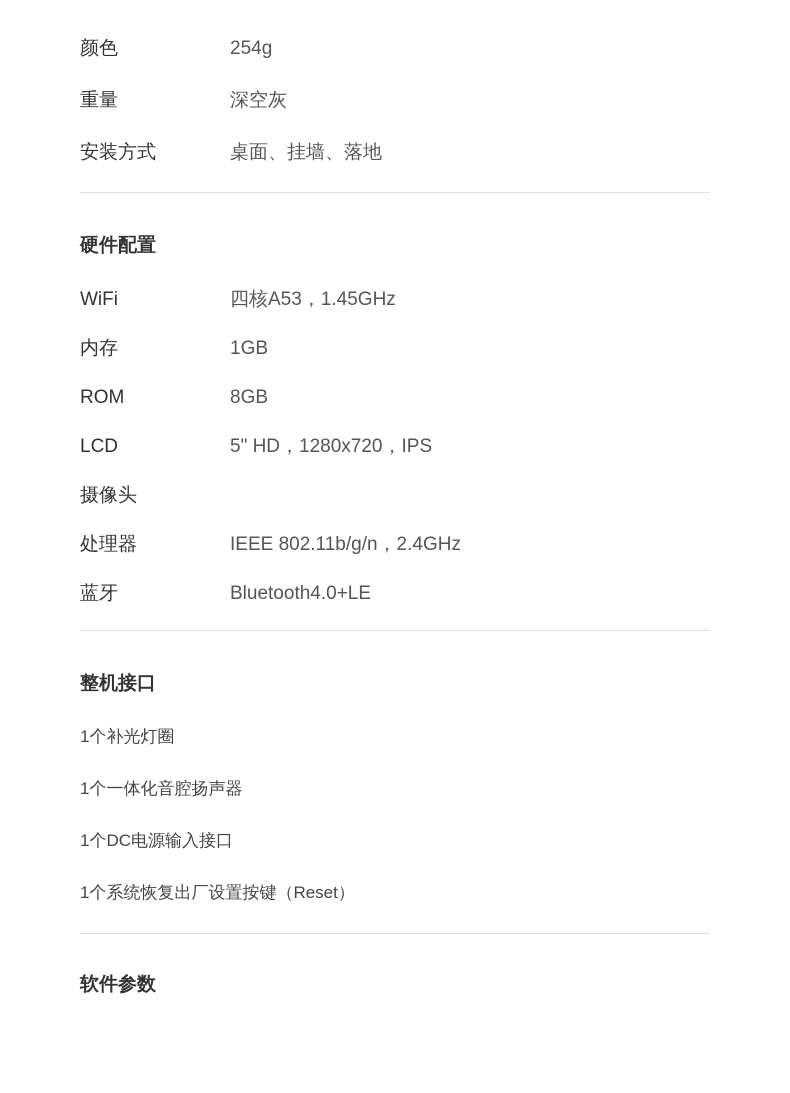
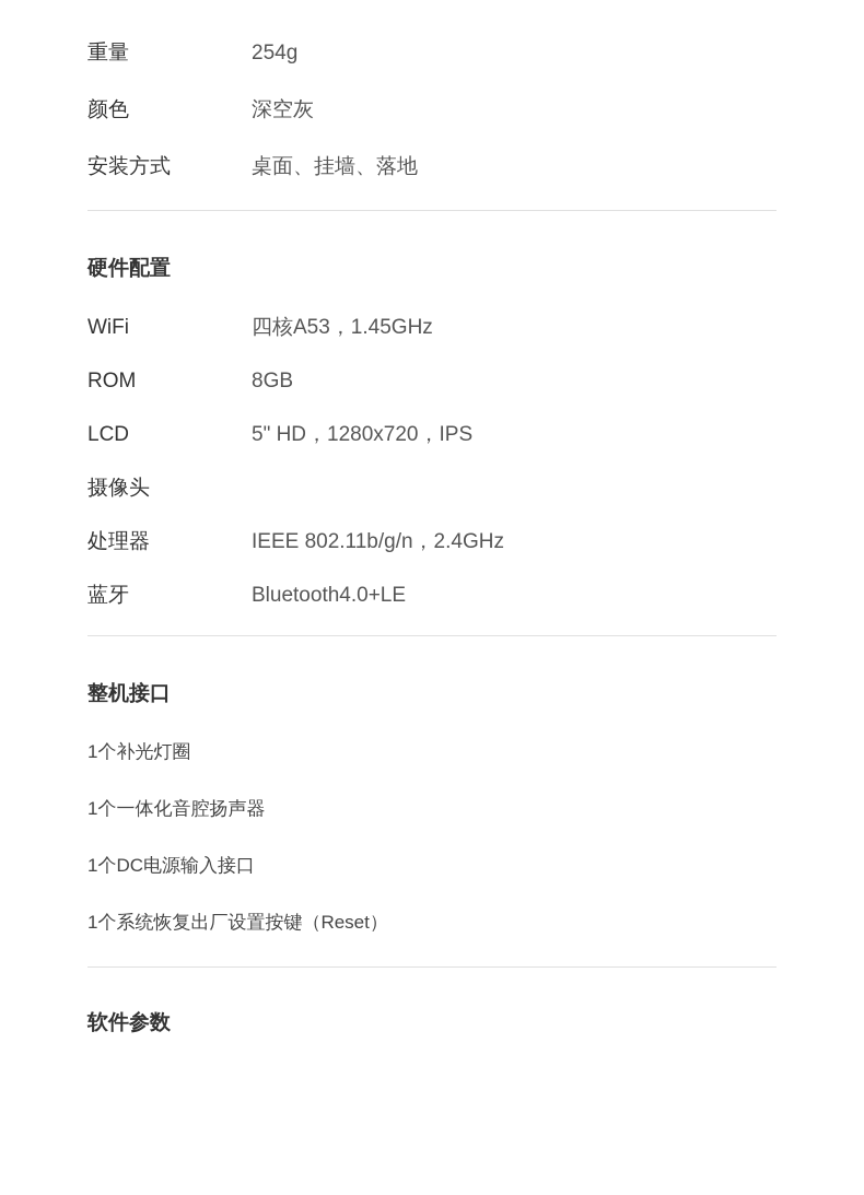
- 颜色
+ 重量
  254g
- 重量
+ 颜色
  深空灰
  安装方式
  桌面、挂墙、落地
  硬件配置
  WiFi
  四核A53，1.45GHz
- 内存
- 1GB
  ROM
  8GB
  LCD
  5" HD，1280x720，IPS
  摄像头
  处理器
  IEEE 802.11b/g/n，2.4GHz
  蓝牙
  Bluetooth4.0+LE
  整机接口
  1个补光灯圈
  1个一体化音腔扬声器
  1个DC电源输入接口
  1个系统恢复出厂设置按键（Reset）
  软件参数
